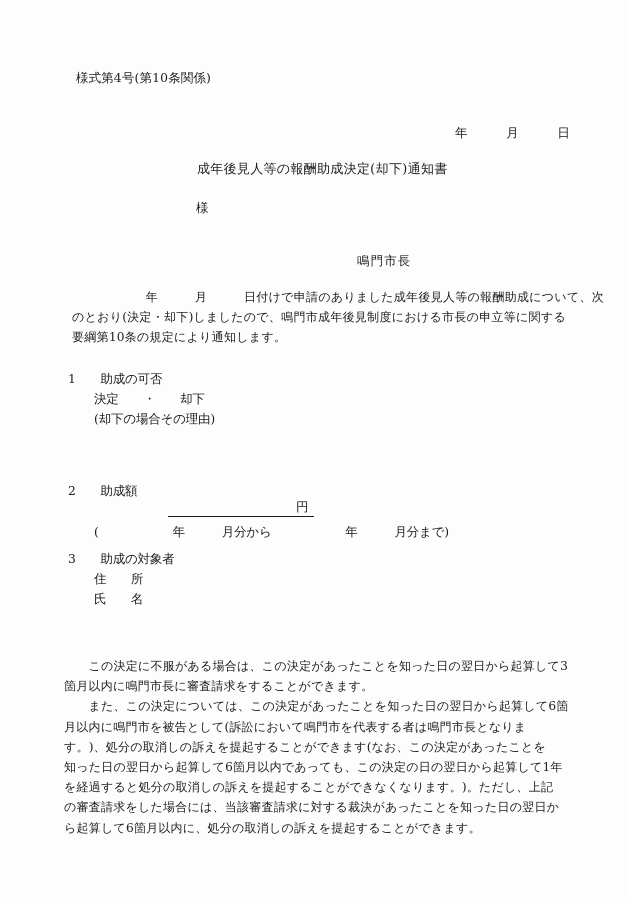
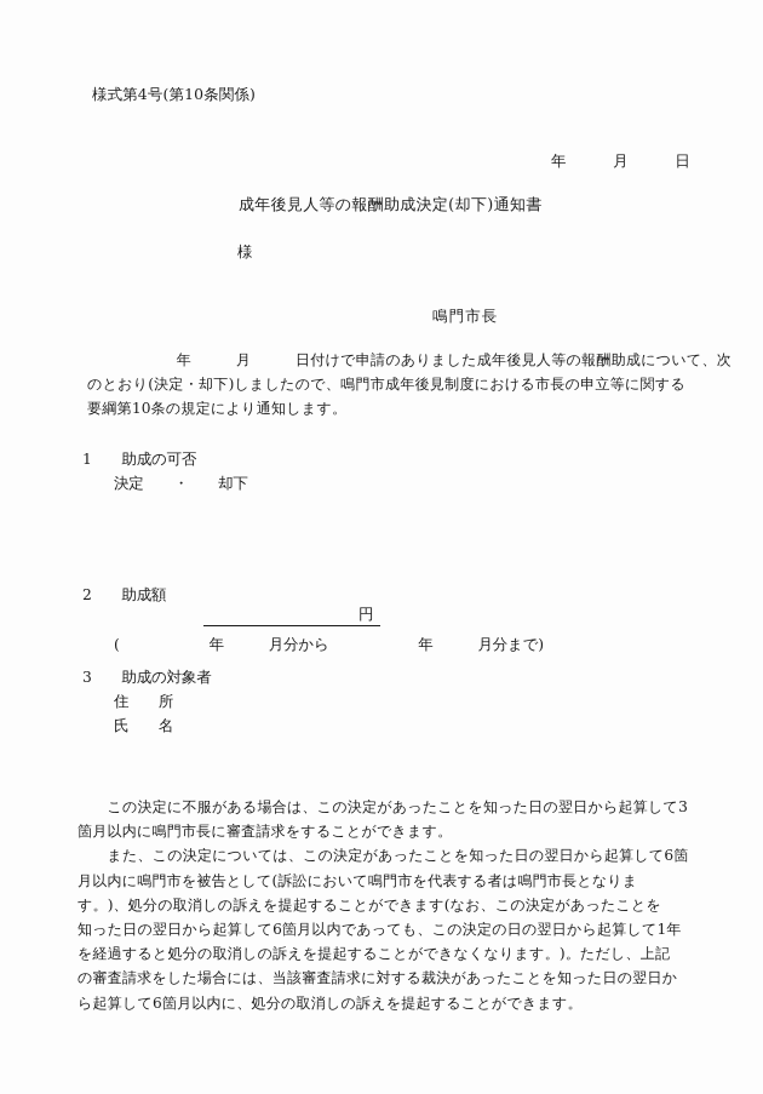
  様式第4号(第10条関係)
  年 月 日
  成年後見人等の報酬助成決定(却下)通知書
  様
  鳴門市長
  年 月 日付けで申請のありました成年後見人等の報酬助成について、次
  のとおり(決定・却下)しましたので、鳴門市成年後見制度における市長の申立等に関する
  要綱第10条の規定により通知します。
  1 助成の可否
  決定 ・ 却下
- (却下の場合その理由)
  2 助成額
  円
  ( 年 月分から 年 月分まで)
  3 助成の対象者
  住 所
  氏 名
  この決定に不服がある場合は、この決定があったことを知った日の翌日から起算して3
  箇月以内に鳴門市長に審査請求をすることができます。
  また、この決定については、この決定があったことを知った日の翌日から起算して6箇
  月以内に鳴門市を被告として(訴訟において鳴門市を代表する者は鳴門市長となりま
  す。)、処分の取消しの訴えを提起することができます(なお、この決定があったことを
  知った日の翌日から起算して6箇月以内であっても、この決定の日の翌日から起算して1年
  を経過すると処分の取消しの訴えを提起することができなくなります。)。ただし、上記
  の審査請求をした場合には、当該審査請求に対する裁決があったことを知った日の翌日か
  ら起算して6箇月以内に、処分の取消しの訴えを提起することができます。
